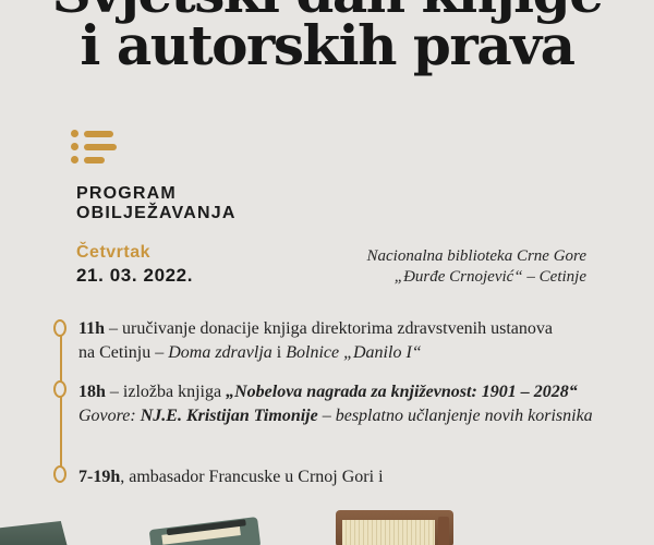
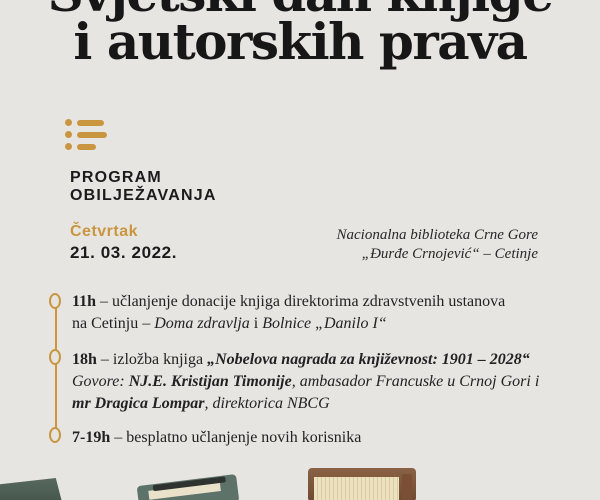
  i autorskih prava
  PROGRAM
  OBILJEŽAVANJA
  Četvrtak
  21. 03. 2022.
  Nacionalna biblioteka Crne Gore
  „Đurđe Crnojević“ – Cetinje
- 11h – uručivanje donacije knjiga direktorima zdravstvenih ustanova
+ 11h – učlanjenje donacije knjiga direktorima zdravstvenih ustanova
  na Cetinju – Doma zdravlja i Bolnice „Danilo I“
  18h – izložba knjiga „Nobelova nagrada za književnost: 1901 – 2028“
- Govore: NJ.E. Kristijan Timonije – besplatno učlanjenje novih korisnika
+ Govore: NJ.E. Kristijan Timonije, ambasador Francuske u Crnoj Gori i
+ mr Dragica Lompar, direktorica NBCG
- 7-19h, ambasador Francuske u Crnoj Gori i
+ 7-19h – besplatno učlanjenje novih korisnika
